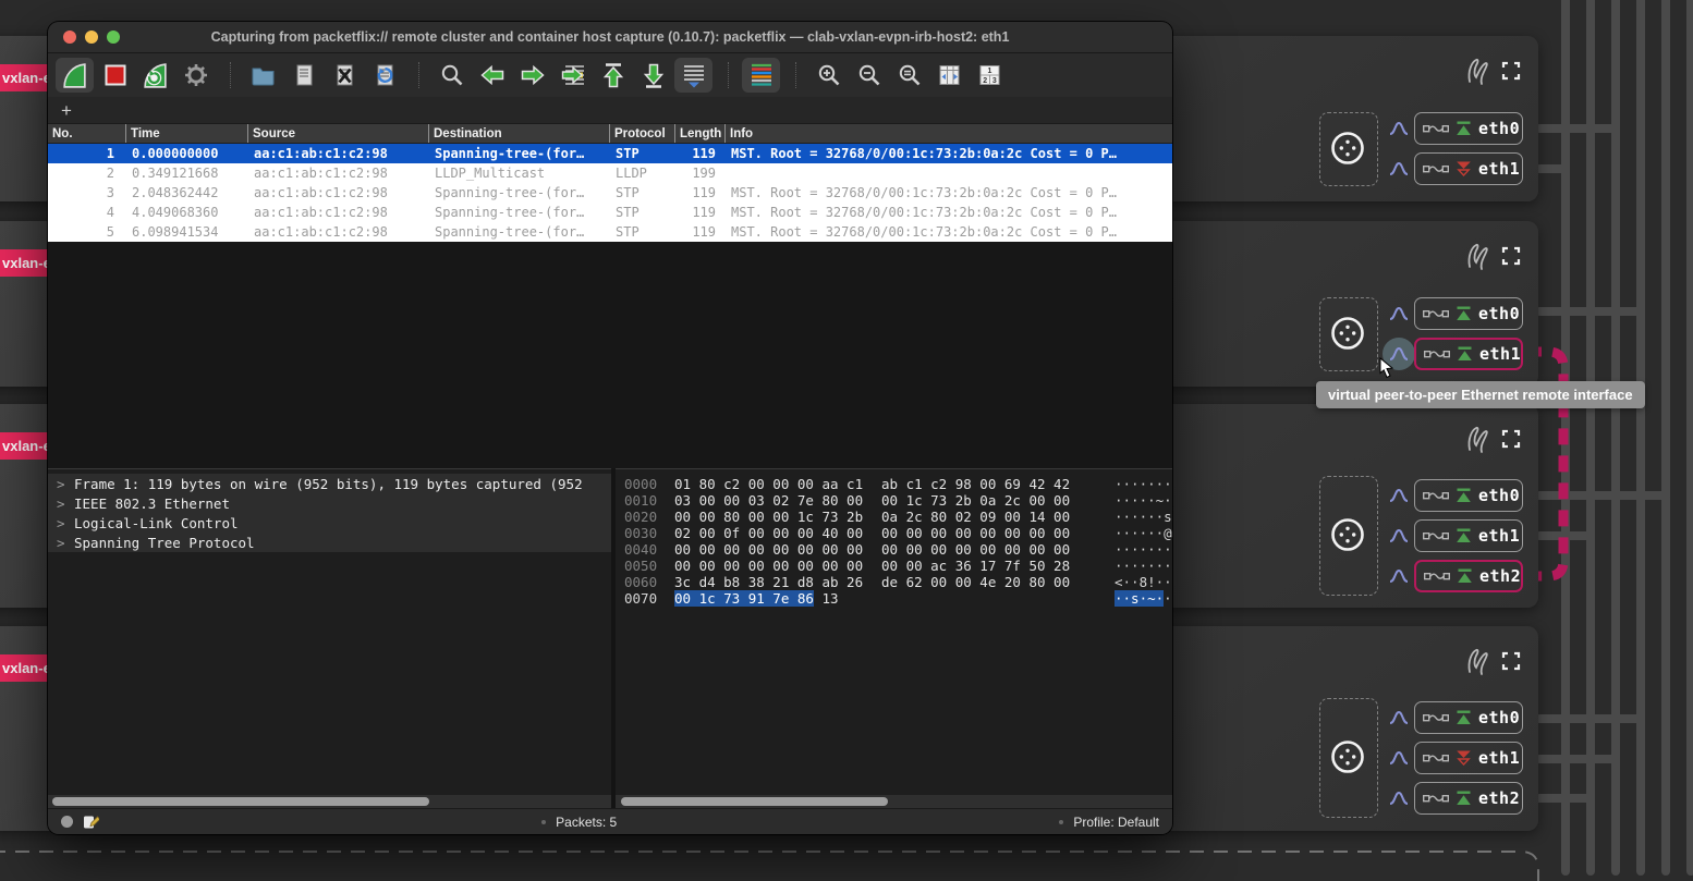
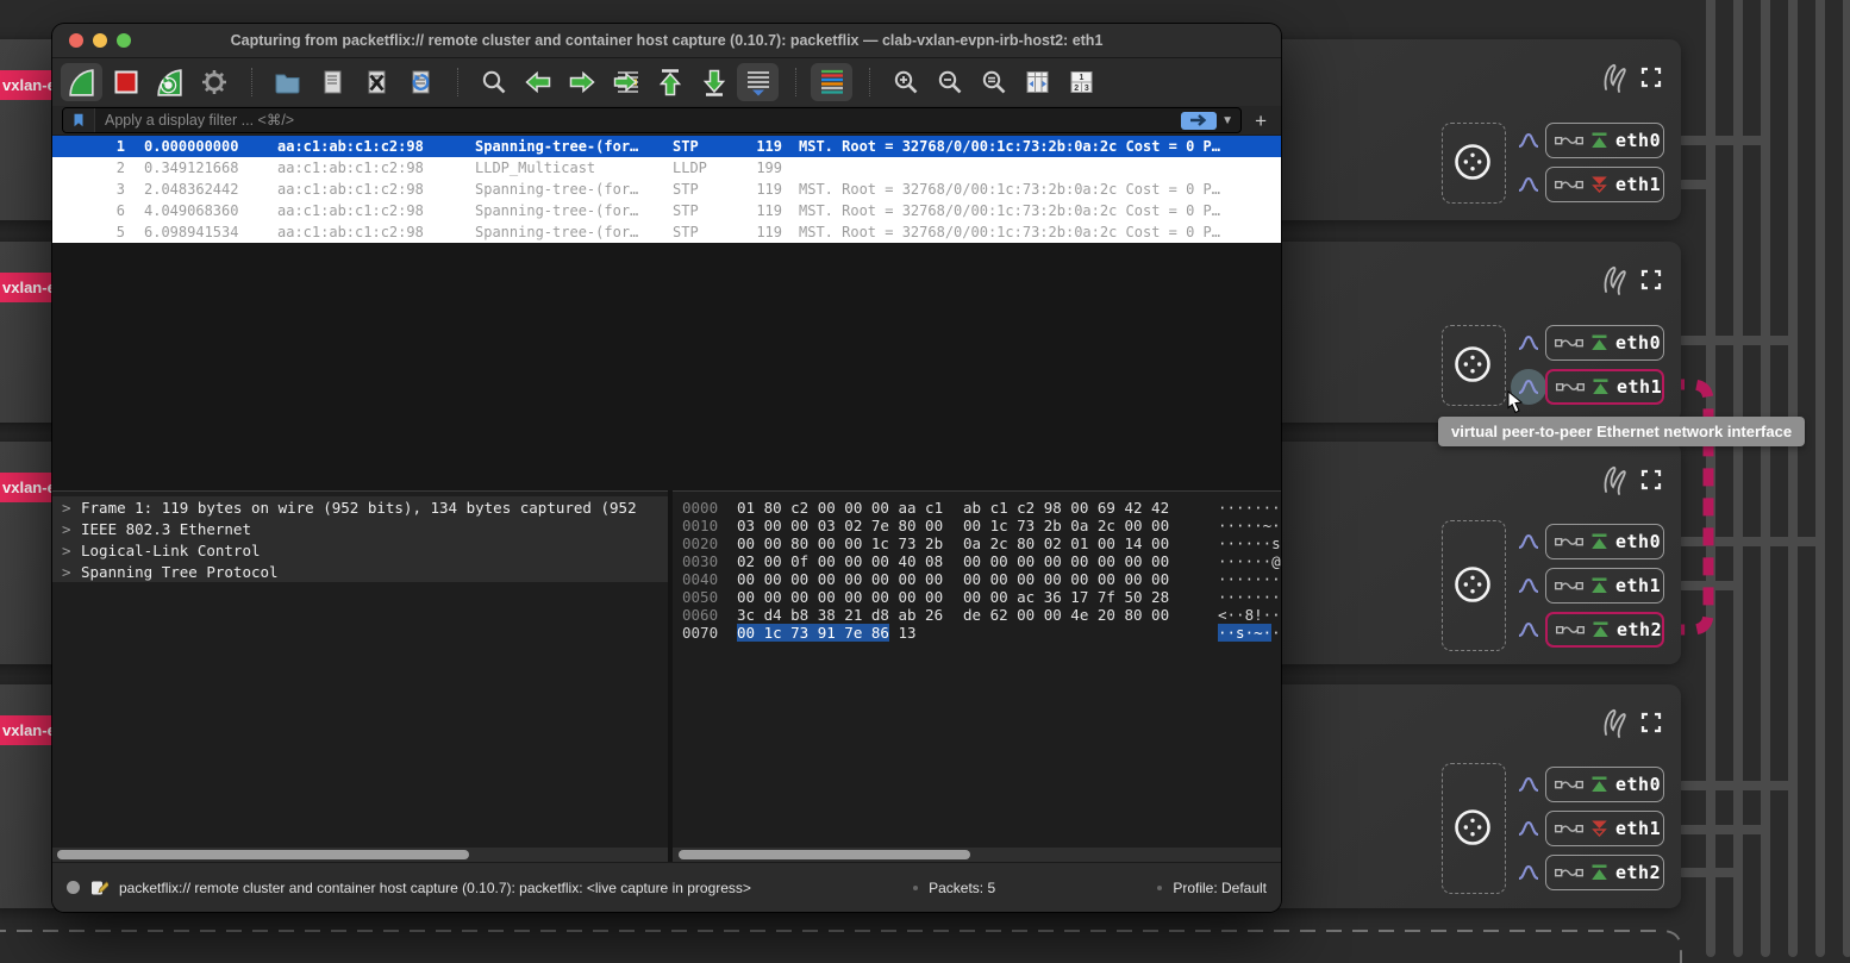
  vxlan-
  eth0
  eth1
  vxlan-
  eth0
  eth1
  vxlan-
  eth0
  eth1
  eth2
  vxlan-
  eth0
  eth1
  eth2
- virtual peer-to-peer Ethernet remote interface
+ virtual peer-to-peer Ethernet network interface
  Capturing from packetflix:// remote cluster and container host capture (0.10.7): packetflix — clab-vxlan-evpn-irb-host2: eth1
+ Apply a display filter ... <⌘/>
+ ▼
  +
- No.
- Time
- Source
- Destination
- Protocol
- Length
- Info
  1
  0.000000000
  aa:c1:ab:c1:c2:98
  Spanning-tree-(for…
  STP
  119
  MST. Root = 32768/0/00:1c:73:2b:0a:2c Cost = 0 P…
  2
  0.349121668
  aa:c1:ab:c1:c2:98
  LLDP_Multicast
  LLDP
  199
  3
  2.048362442
  aa:c1:ab:c1:c2:98
  Spanning-tree-(for…
  STP
  119
  MST. Root = 32768/0/00:1c:73:2b:0a:2c Cost = 0 P…
- 4
+ 6
  4.049068360
  aa:c1:ab:c1:c2:98
  Spanning-tree-(for…
  STP
  119
  MST. Root = 32768/0/00:1c:73:2b:0a:2c Cost = 0 P…
  5
  6.098941534
  aa:c1:ab:c1:c2:98
  Spanning-tree-(for…
  STP
  119
  MST. Root = 32768/0/00:1c:73:2b:0a:2c Cost = 0 P…
  >
- Frame 1: 119 bytes on wire (952 bits), 119 bytes captured (952
+ Frame 1: 119 bytes on wire (952 bits), 134 bytes captured (952
  >
  IEEE 802.3 Ethernet
  >
  Logical-Link Control
  >
  Spanning Tree Protocol
  0000
  01 80 c2 00 00 00 aa c1
  ab c1 c2 98 00 69 42 42
  0010
  03 00 00 03 02 7e 80 00
  00 1c 73 2b 0a 2c 00 00
  0020
  00 00 80 00 00 1c 73 2b
- 0a 2c 80 02 09 00 14 00
+ 0a 2c 80 02 01 00 14 00
  0030
- 02 00 0f 00 00 00 40 00
+ 02 00 0f 00 00 00 40 08
  00 00 00 00 00 00 00 00
  0040
  00 00 00 00 00 00 00 00
  00 00 00 00 00 00 00 00
  0050
  00 00 00 00 00 00 00 00
  00 00 ac 36 17 7f 50 28
  0060
  3c d4 b8 38 21 d8 ab 26
  de 62 00 00 4e 20 80 00
  0070
  00 1c 73 91 7e 86 13
  ··s·~··
+ packetflix:// remote cluster and container host capture (0.10.7): packetflix: <live capture in progress>
  Packets: 5
  Profile: Default
